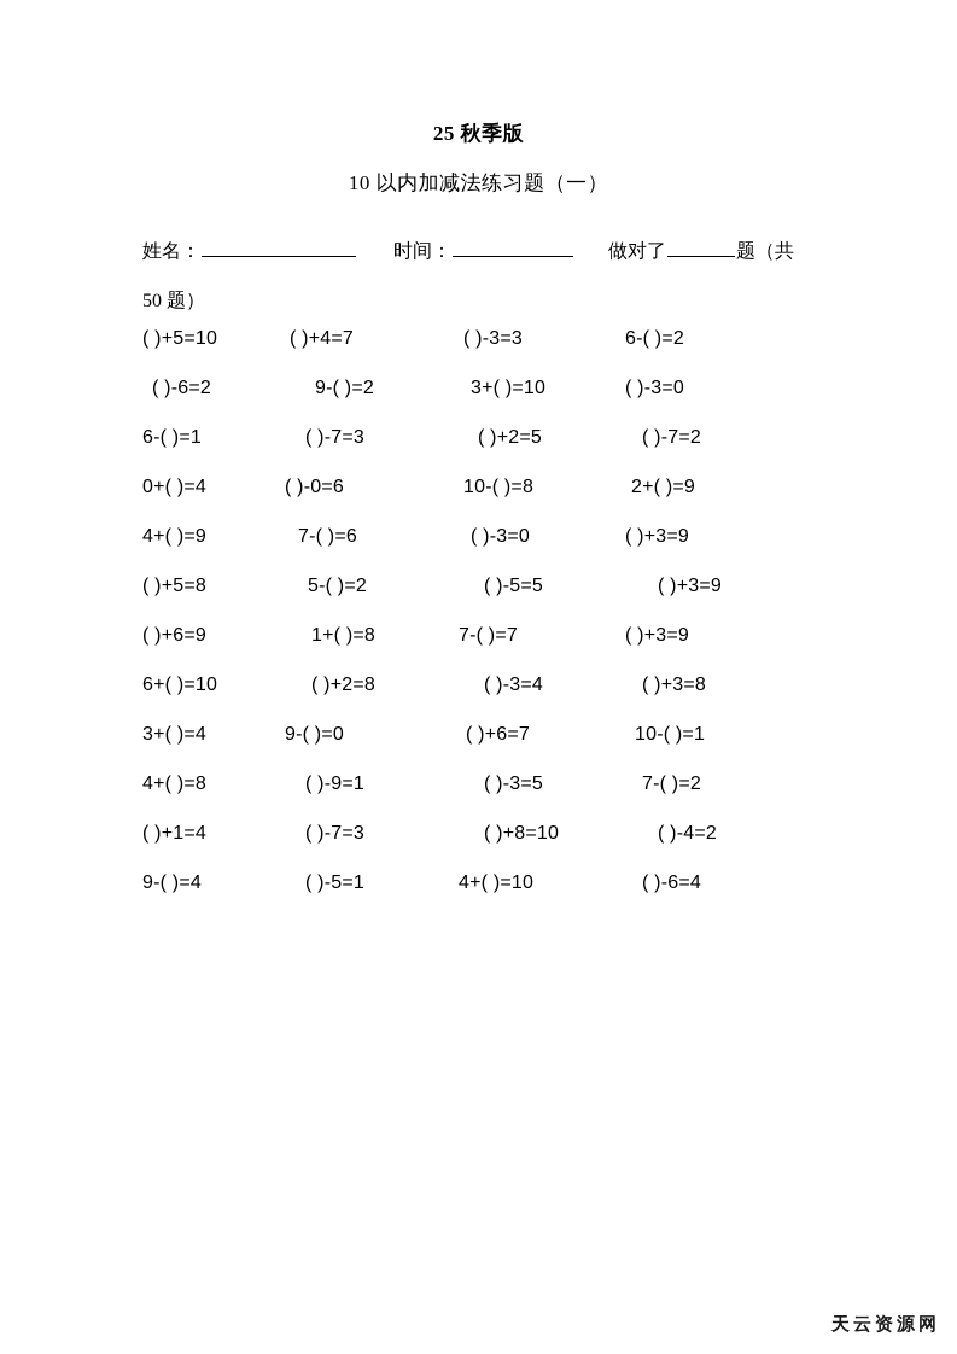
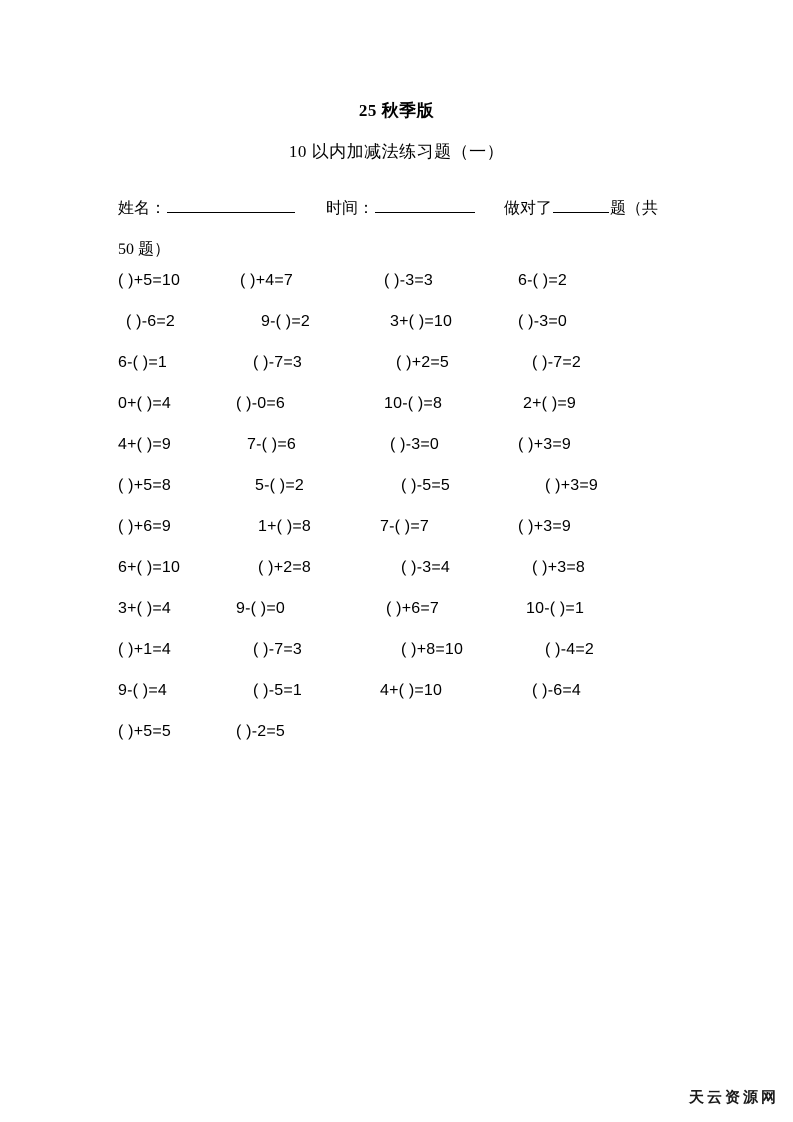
  25 秋季版
  10 以内加减法练习题（一）
  姓名： 时间： 做对了 题（共
  50 题）
  ( )+5=10
  ( )+4=7
  ( )-3=3
  6-( )=2
  ( )-6=2
  9-( )=2
  ( )-3=0
  3+( )=10
  6-( )=1
  ( )-7=3
  ( )+2=5
  ( )-7=2
  0+( )=4
  ( )-0=6
  10-( )=8
  2+( )=9
  4+( )=9
  7-( )=6
  ( )-3=0
  ( )+3=9
  ( )+5=8
  5-( )=2
  ( )-5=5
  ( )+3=9
  ( )+6=9
  1+( )=8
  7-( )=7
  ( )+3=9
  6+( )=10
  ( )+2=8
  ( )-3=4
  ( )+3=8
  3+( )=4
  9-( )=0
  ( )+6=7
  10-( )=1
- 4+( )=8
- ( )-9=1
- ( )-3=5
- 7-( )=2
  ( )+1=4
  ( )-7=3
  ( )+8=10
  ( )-4=2
  9-( )=4
  ( )-5=1
  4+( )=10
  ( )-6=4
+ ( )+5=5
+ ( )-2=5
  天云资源网
